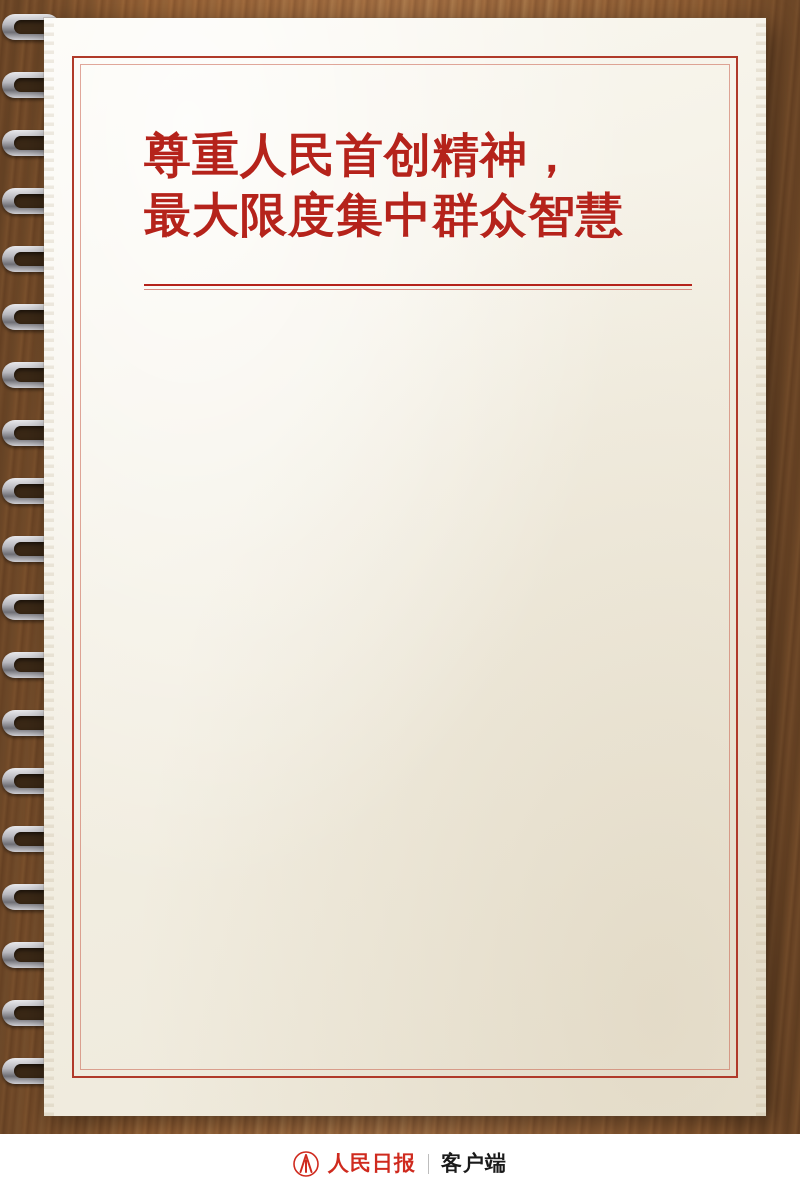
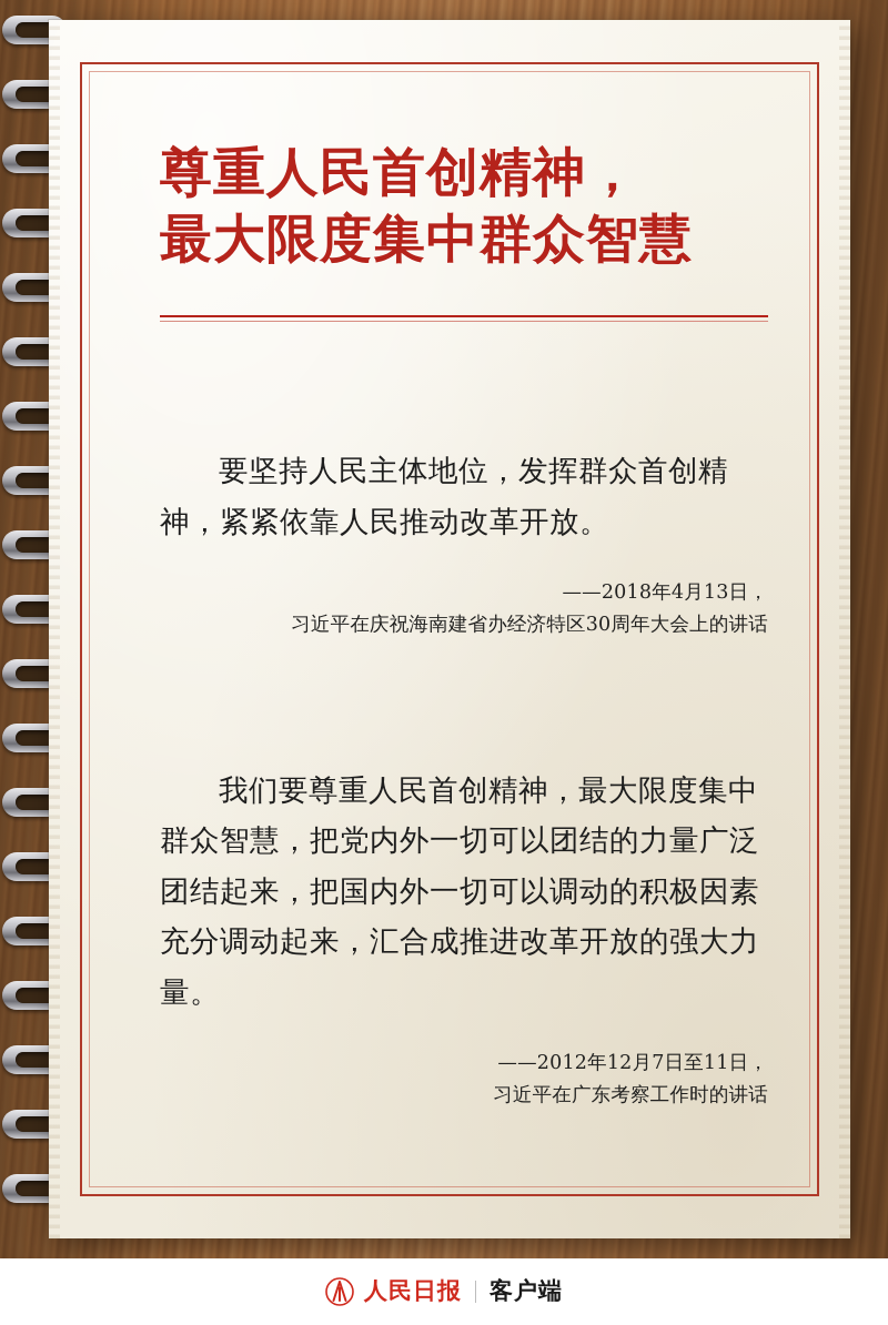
  尊重人民首创精神，
  最大限度集中群众智慧
+ 要坚持人民主体地位，发挥群众首创精神，紧紧依靠人民推动改革开放。
+ ——2018年4月13日，
+ 习近平在庆祝海南建省办经济特区30周年大会上的讲话
+ 我们要尊重人民首创精神，最大限度集中群众智慧，把党内外一切可以团结的力量广泛团结起来，把国内外一切可以调动的积极因素充分调动起来，汇合成推进改革开放的强大力量。
+ ——2012年12月7日至11日，
+ 习近平在广东考察工作时的讲话
  人民日报
  客户端
